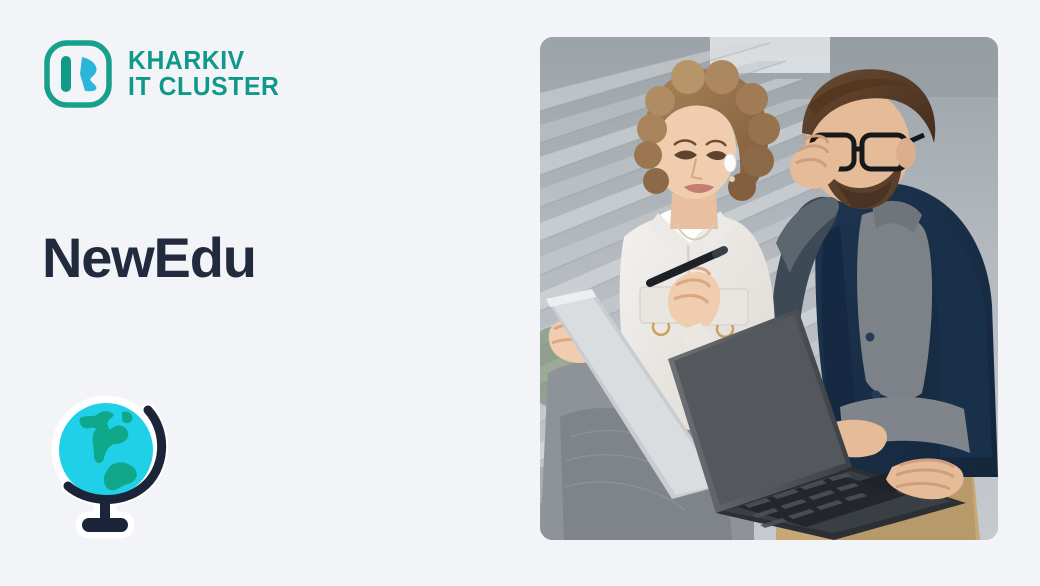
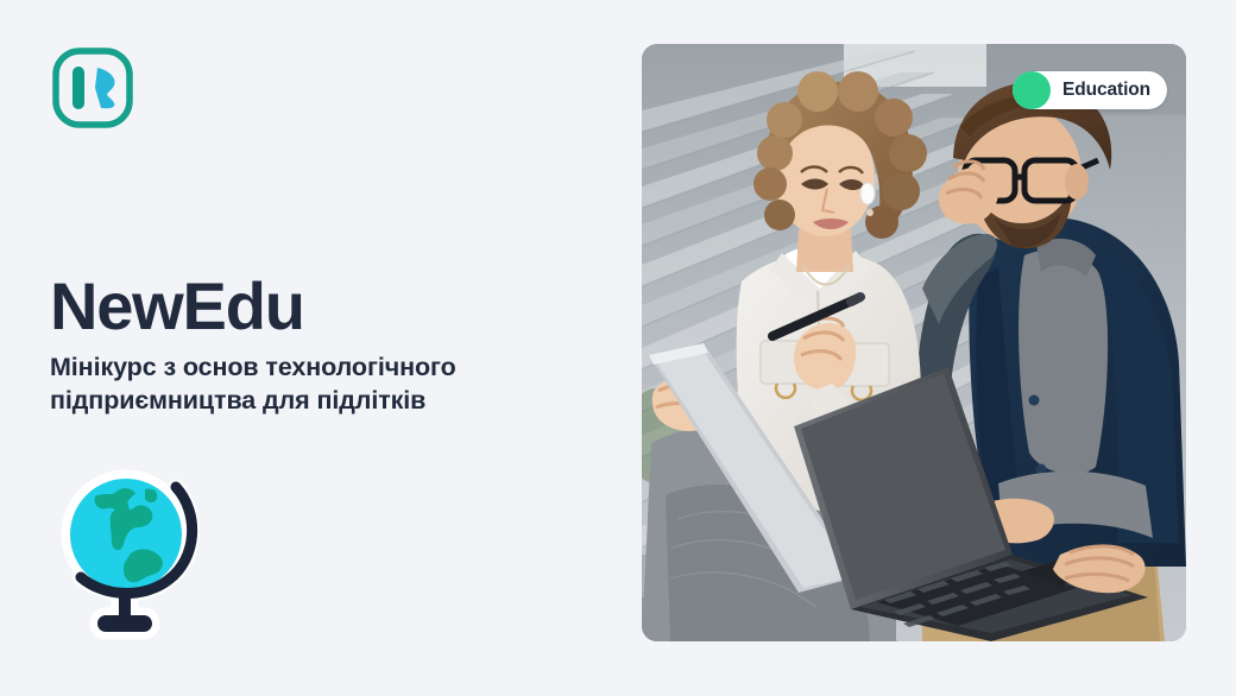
- KHARKIV
- IT CLUSTER
  NewEdu
+ Мінікурс з основ технологічного
+ підприємництва для підлітків
+ Education
